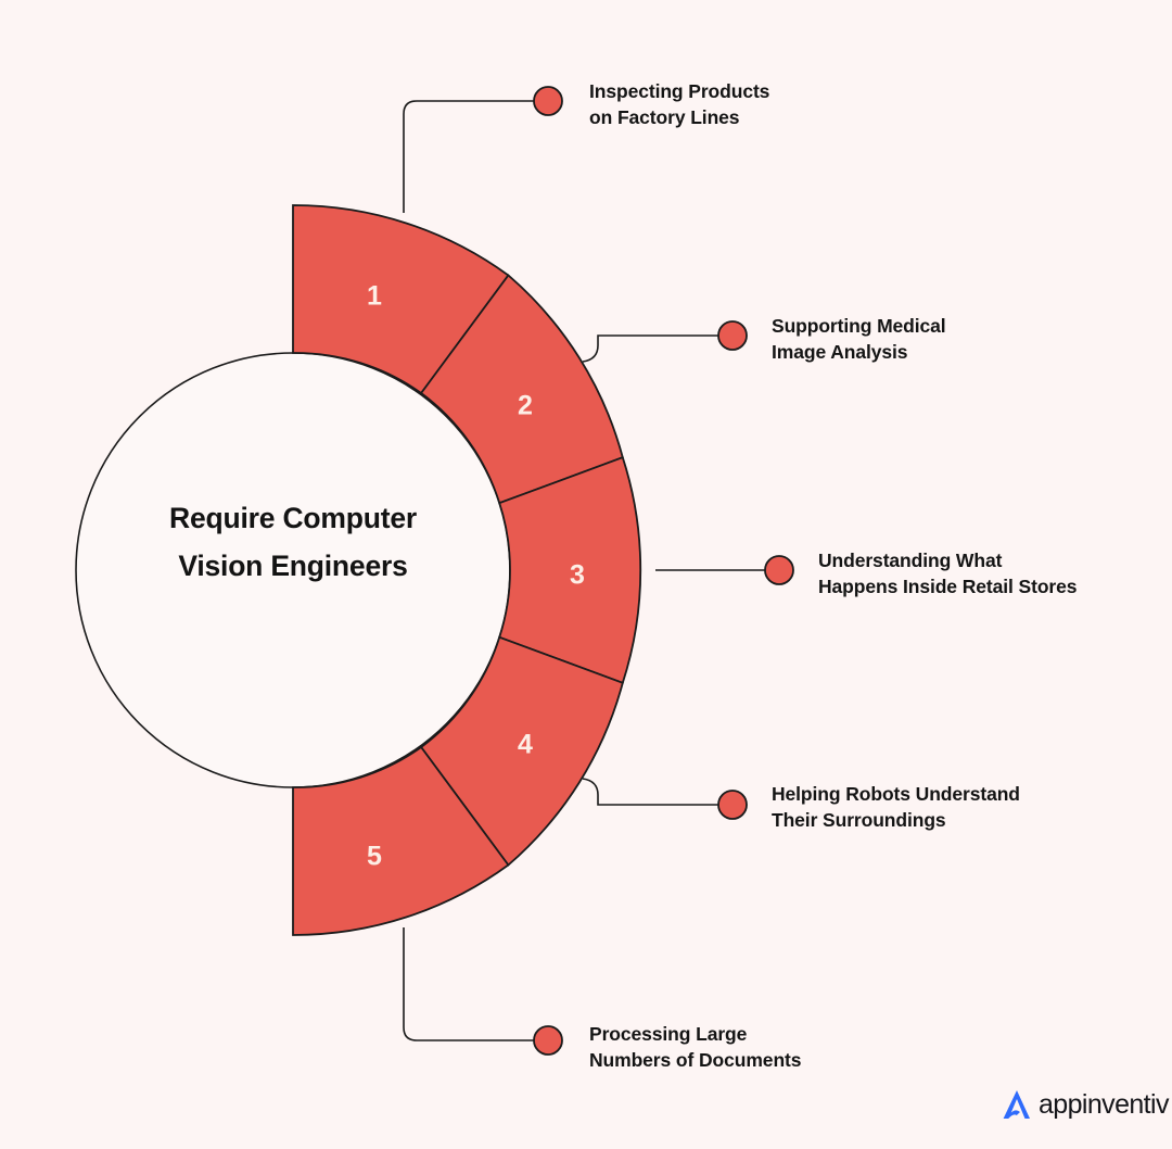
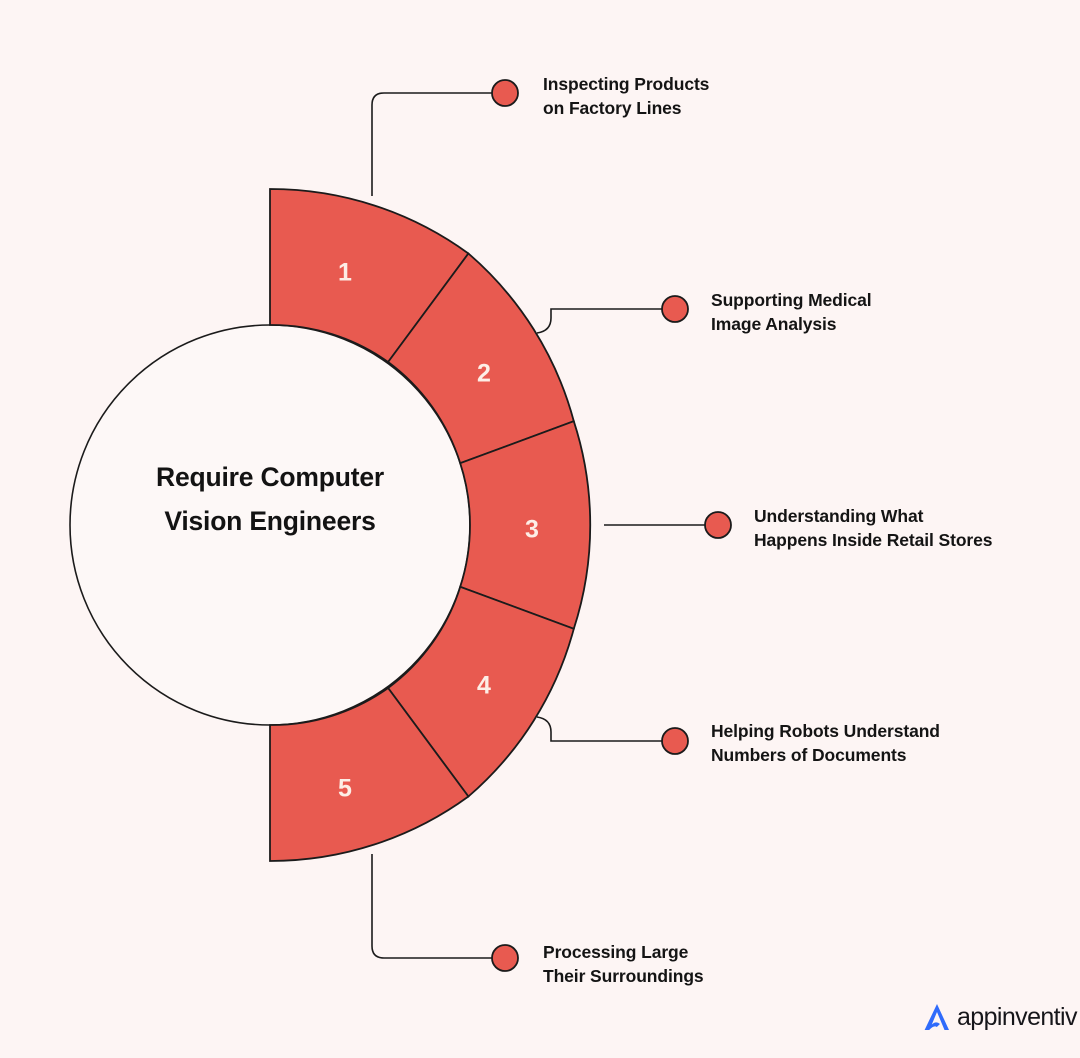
  1
  2
  3
  4
  5
  Require Computer
  Vision Engineers
  Inspecting Products
  on Factory Lines
  Supporting Medical
  Image Analysis
  Understanding What
  Happens Inside Retail Stores
  Helping Robots Understand
- Their Surroundings
+ Numbers of Documents
  Processing Large
- Numbers of Documents
+ Their Surroundings
  appinventiv
